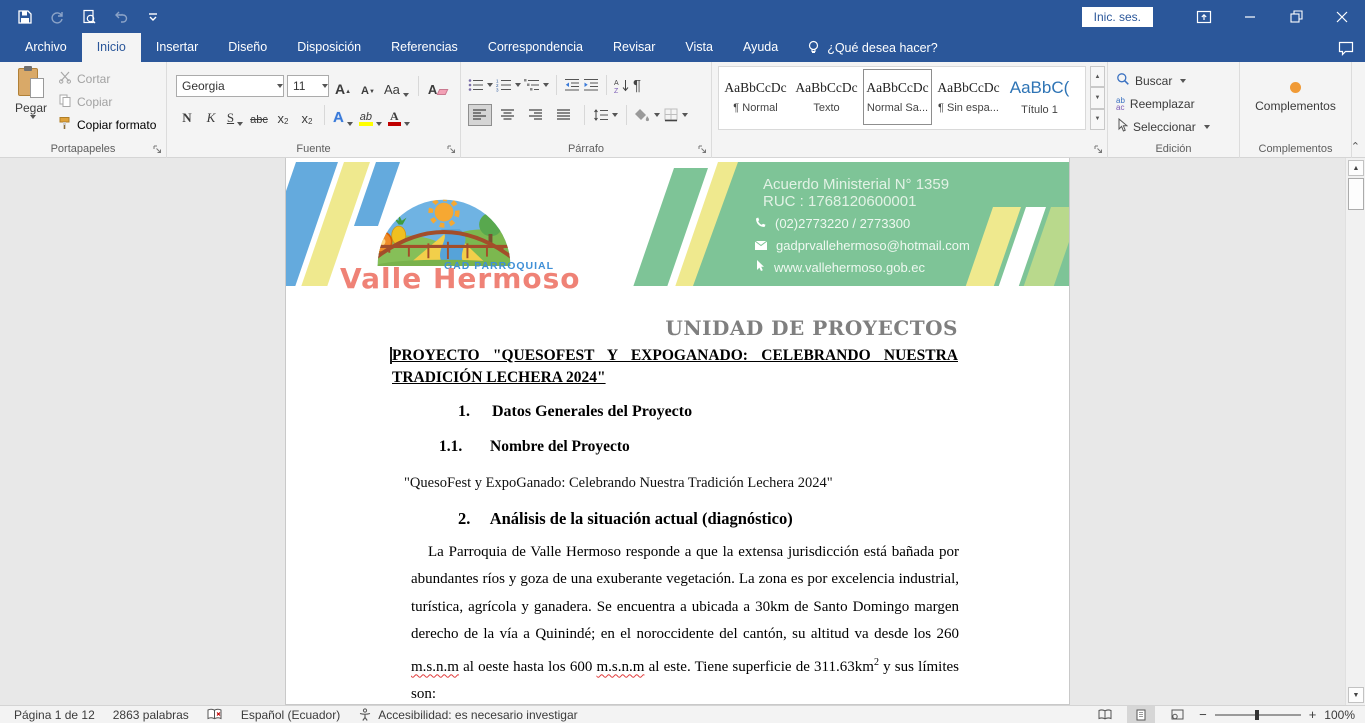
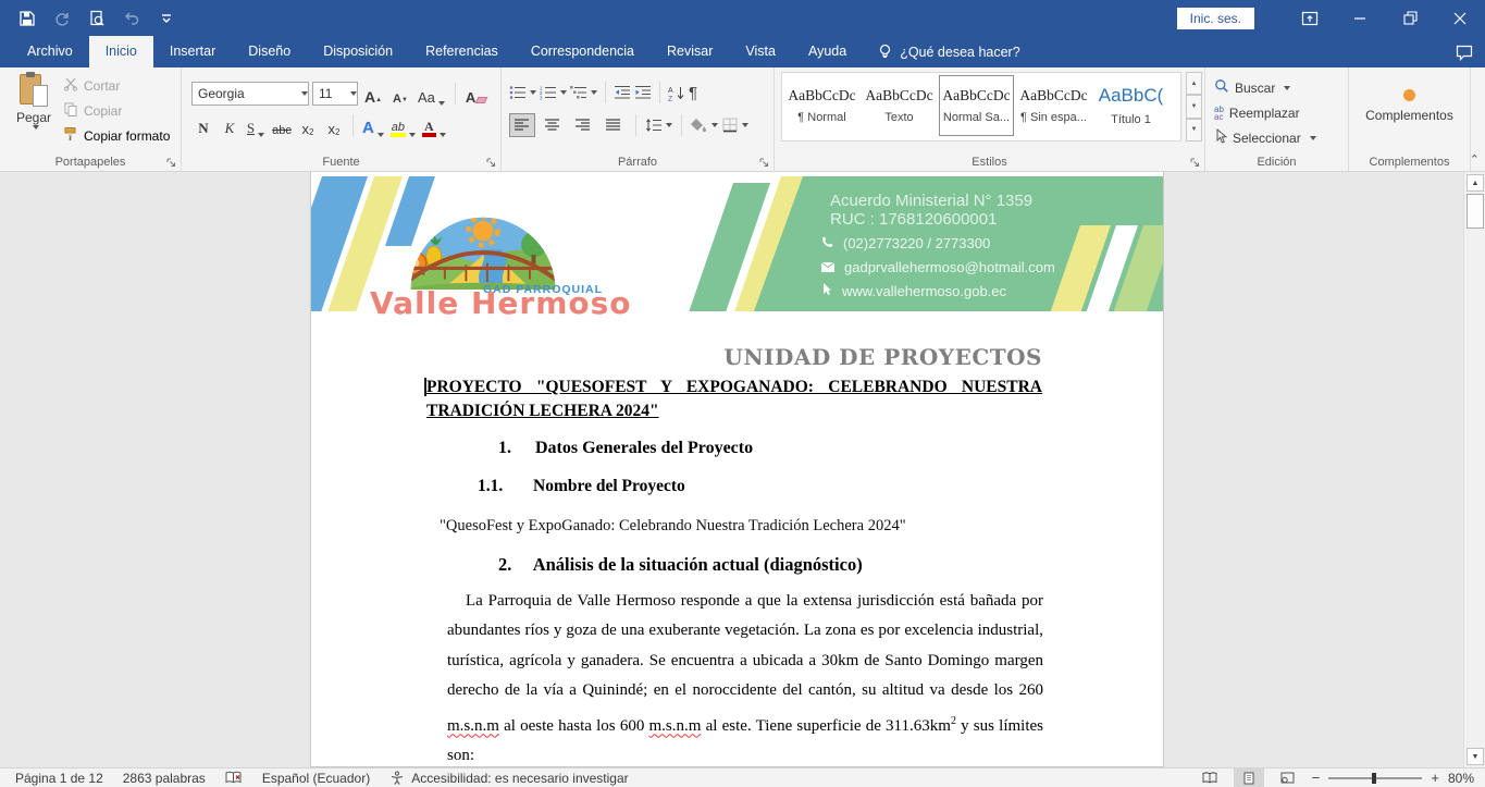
  Inic. ses.
  Archivo
  Inicio
  Insertar
  Diseño
  Disposición
  Referencias
  Correspondencia
  Revisar
  Vista
  Ayuda
  ¿Qué desea hacer?
  Pegar
  Cortar
  Copiar
  Copiar formato
  Portapapeles
  Georgia
  11
  A
  A
  Aa
  A
  N
  K
  S
  abc
  x
  2
  x
  2
  A
  ab
  A
  Fuente
  ¶
  Párrafo
  AaBbCcDc
  ¶ Normal
  AaBbCcDc
  Texto
  AaBbCcDc
  Normal Sa...
  AaBbCcDc
  ¶ Sin espa...
  AaBbC(
  Título 1
+ Estilos
  Buscar
  ab
  ac
  Reemplazar
  Seleccionar
  Edición
  Complementos
  Complementos
  ⌃
  GAD PARROQUIAL
  Valle Hermoso
  Acuerdo Ministerial N° 1359
  RUC : 1768120600001
  (02)2773220 / 2773300
  gadprvallehermoso@hotmail.com
  www.vallehermoso.gob.ec
  UNIDAD DE PROYECTOS
  PROYECTO "QUESOFEST Y EXPOGANADO: CELEBRANDO NUESTRA
  TRADICIÓN LECHERA 2024"
  1. Datos Generales del Proyecto
  1.1. Nombre del Proyecto
  "QuesoFest y ExpoGanado: Celebrando Nuestra Tradición Lechera 2024"
  2. Análisis de la situación actual (diagnóstico)
  La Parroquia de Valle Hermoso responde a que la extensa jurisdicción está bañada por abundantes ríos y goza de una exuberante vegetación. La zona es por excelencia industrial, turística, agrícola y ganadera. Se encuentra a ubicada a 30km de Santo Domingo margen derecho de la vía a Quinindé; en el noroccidente del cantón, su altitud va desde los 260 m.s.n.m al oeste hasta los 600 m.s.n.m al este. Tiene superficie de 311.63km2 y sus límites son:
  Página 1 de 12
  2863 palabras
  Español (Ecuador)
  Accesibilidad: es necesario investigar
  −
  +
- 100%
+ 80%
